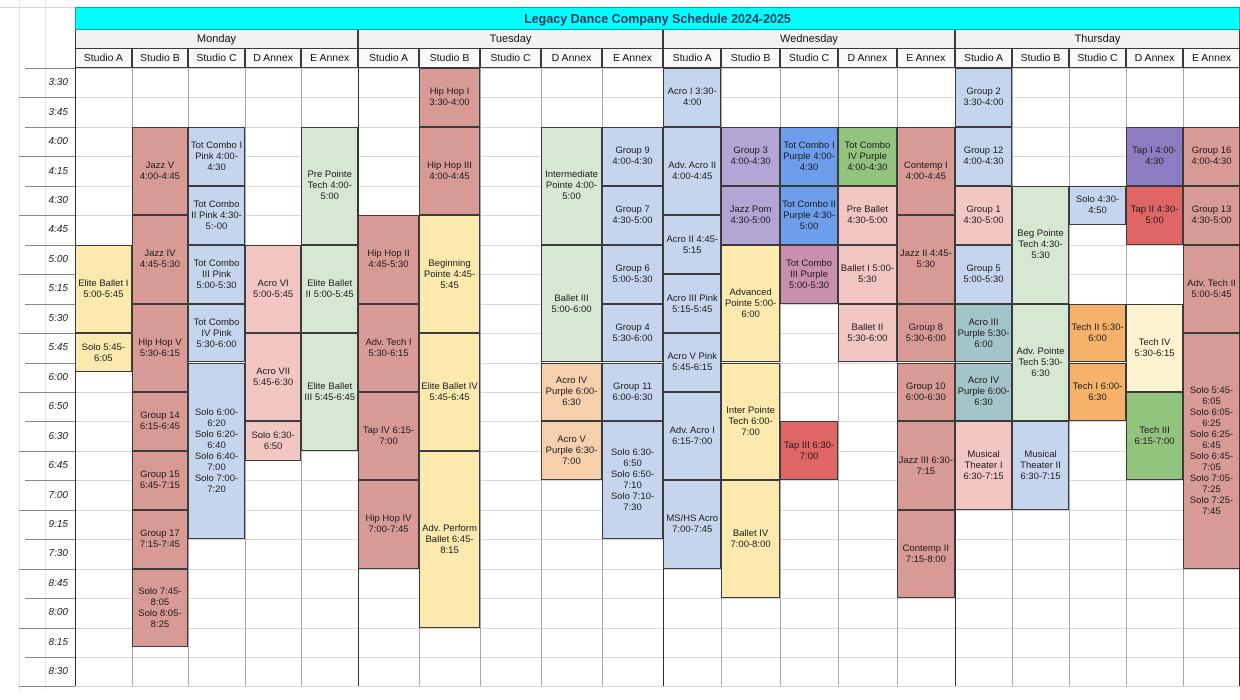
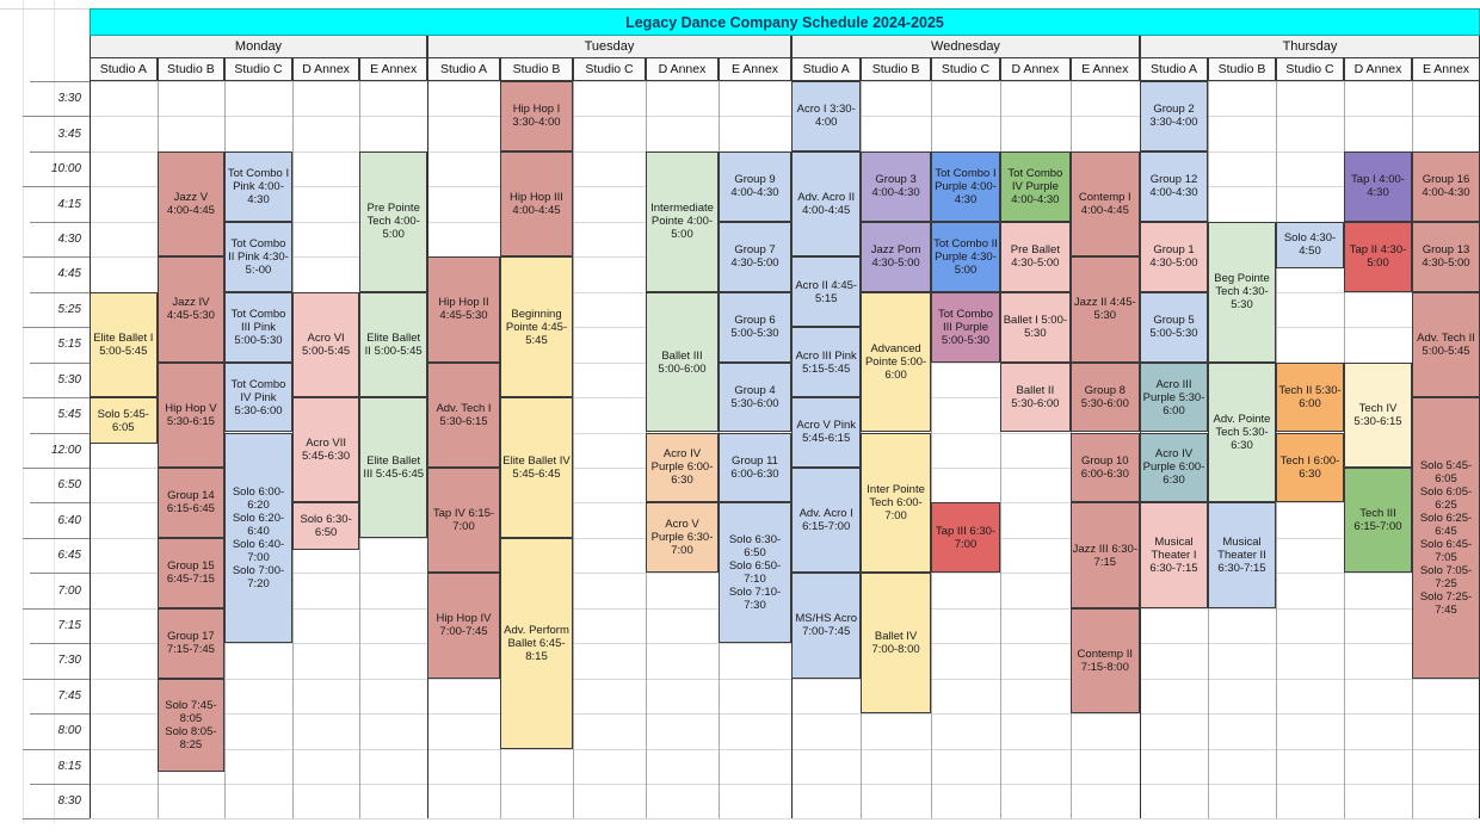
  Legacy Dance Company Schedule 2024-2025
  Monday
  Studio A
  Studio B
  Studio C
  D Annex
  E Annex
  Tuesday
  Studio A
  Studio B
  Studio C
  D Annex
  E Annex
  Wednesday
  Studio A
  Studio B
  Studio C
  D Annex
  E Annex
  Thursday
  Studio A
  Studio B
  Studio C
  D Annex
  E Annex
  3:30
  3:45
- 4:00
+ 10:00
  4:15
  4:30
  4:45
- 5:00
+ 5:25
  5:15
  5:30
  5:45
- 6:00
+ 12:00
  6:50
- 6:30
+ 6:40
  6:45
  7:00
- 9:15
+ 7:15
  7:30
- 8:45
+ 7:45
  8:00
  8:15
  8:30
  Elite Ballet I 5:00-5:45
  Solo 5:45-6:05
  Jazz V 4:00-4:45
  Jazz IV 4:45-5:30
  Hip Hop V 5:30-6:15
  Group 14 6:15-6:45
  Group 15 6:45-7:15
  Group 17 7:15-7:45
  Solo 7:45-8:05
  Solo 8:05-8:25
  Tot Combo I Pink 4:00-4:30
  Tot Combo II Pink 4:30-5:-00
  Tot Combo III Pink 5:00-5:30
  Tot Combo IV Pink 5:30-6:00
  Solo 6:00-6:20
  Solo 6:20-6:40
  Solo 6:40-7:00
  Solo 7:00-7:20
  Acro VI 5:00-5:45
  Acro VII 5:45-6:30
  Solo 6:30-6:50
  Pre Pointe Tech 4:00-5:00
  Elite Ballet II 5:00-5:45
  Elite Ballet III 5:45-6:45
  Hip Hop II 4:45-5:30
  Adv. Tech I 5:30-6:15
  Tap IV 6:15-7:00
  Hip Hop IV 7:00-7:45
  Hip Hop I 3:30-4:00
  Hip Hop III 4:00-4:45
  Beginning Pointe 4:45-5:45
  Elite Ballet IV 5:45-6:45
  Adv. Perform Ballet 6:45-8:15
  Intermediate Pointe 4:00-5:00
  Ballet III 5:00-6:00
  Acro IV Purple 6:00-6:30
  Acro V Purple 6:30-7:00
  Group 9 4:00-4:30
  Group 7 4:30-5:00
  Group 6 5:00-5:30
  Group 4 5:30-6:00
  Group 11 6:00-6:30
  Solo 6:30-6:50
  Solo 6:50-7:10
  Solo 7:10-7:30
  Acro I 3:30-4:00
  Adv. Acro II 4:00-4:45
  Acro II 4:45-5:15
  Acro III Pink 5:15-5:45
  Acro V Pink 5:45-6:15
  Adv. Acro I 6:15-7:00
  MS/HS Acro 7:00-7:45
  Group 3 4:00-4:30
  Jazz Pom 4:30-5:00
  Advanced Pointe 5:00-6:00
  Inter Pointe Tech 6:00-7:00
  Ballet IV 7:00-8:00
  Tot Combo I Purple 4:00-4:30
  Tot Combo II Purple 4:30-5:00
  Tot Combo III Purple 5:00-5:30
  Tap III 6:30-7:00
  Tot Combo IV Purple 4:00-4:30
  Pre Ballet 4:30-5:00
  Ballet I 5:00-5:30
  Ballet II 5:30-6:00
  Contemp I 4:00-4:45
  Jazz II 4:45-5:30
  Group 8 5:30-6:00
  Group 10 6:00-6:30
  Jazz III 6:30-7:15
  Contemp II 7:15-8:00
  Group 2 3:30-4:00
  Group 12 4:00-4:30
  Group 1 4:30-5:00
  Group 5 5:00-5:30
  Acro III Purple 5:30-6:00
  Acro IV Purple 6:00-6:30
  Musical Theater I 6:30-7:15
  Beg Pointe Tech 4:30-5:30
  Adv. Pointe Tech 5:30-6:30
  Musical Theater II 6:30-7:15
  Solo 4:30-4:50
  Tech II 5:30-6:00
  Tech I 6:00-6:30
  Tap I 4:00-4:30
  Tap II 4:30-5:00
  Tech IV 5:30-6:15
  Tech III 6:15-7:00
  Group 16 4:00-4:30
  Group 13 4:30-5:00
  Adv. Tech II 5:00-5:45
  Solo 5:45-6:05
  Solo 6:05-6:25
  Solo 6:25-6:45
  Solo 6:45-7:05
  Solo 7:05-7:25
  Solo 7:25-7:45
